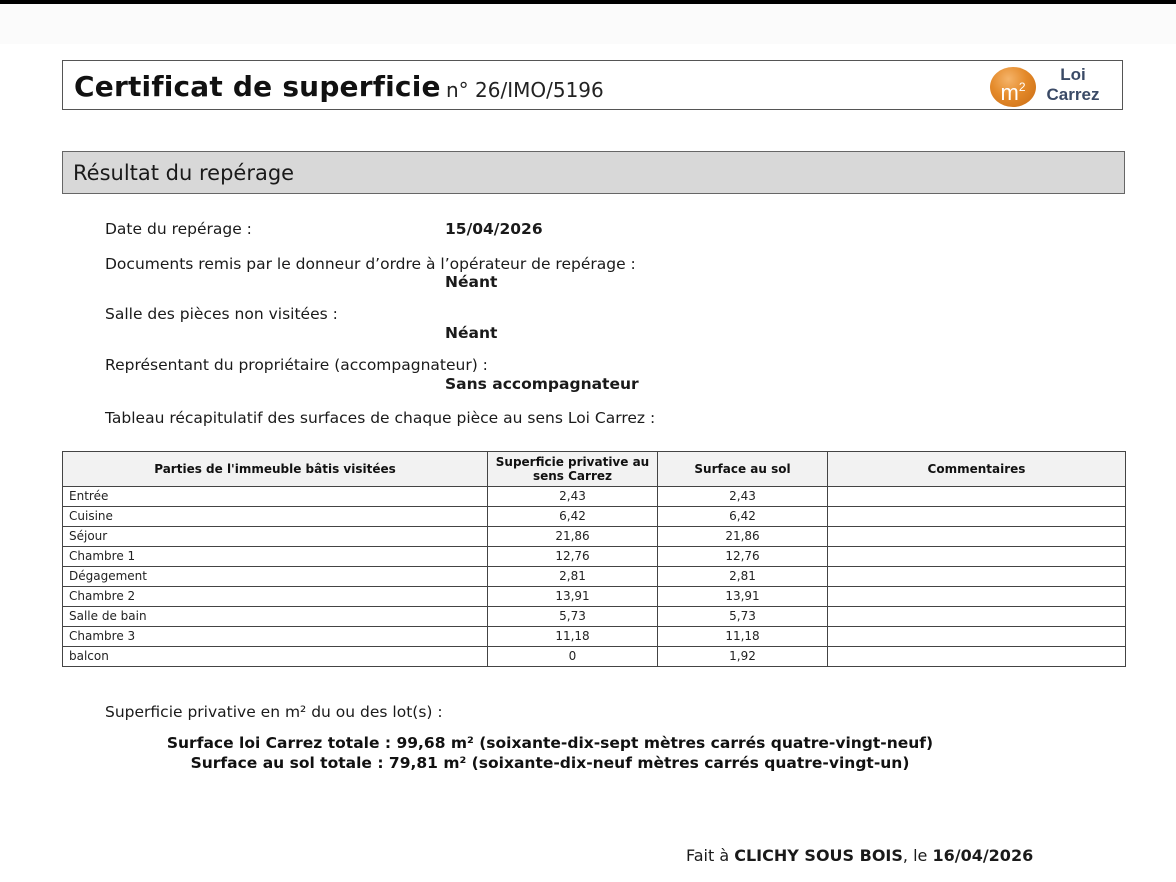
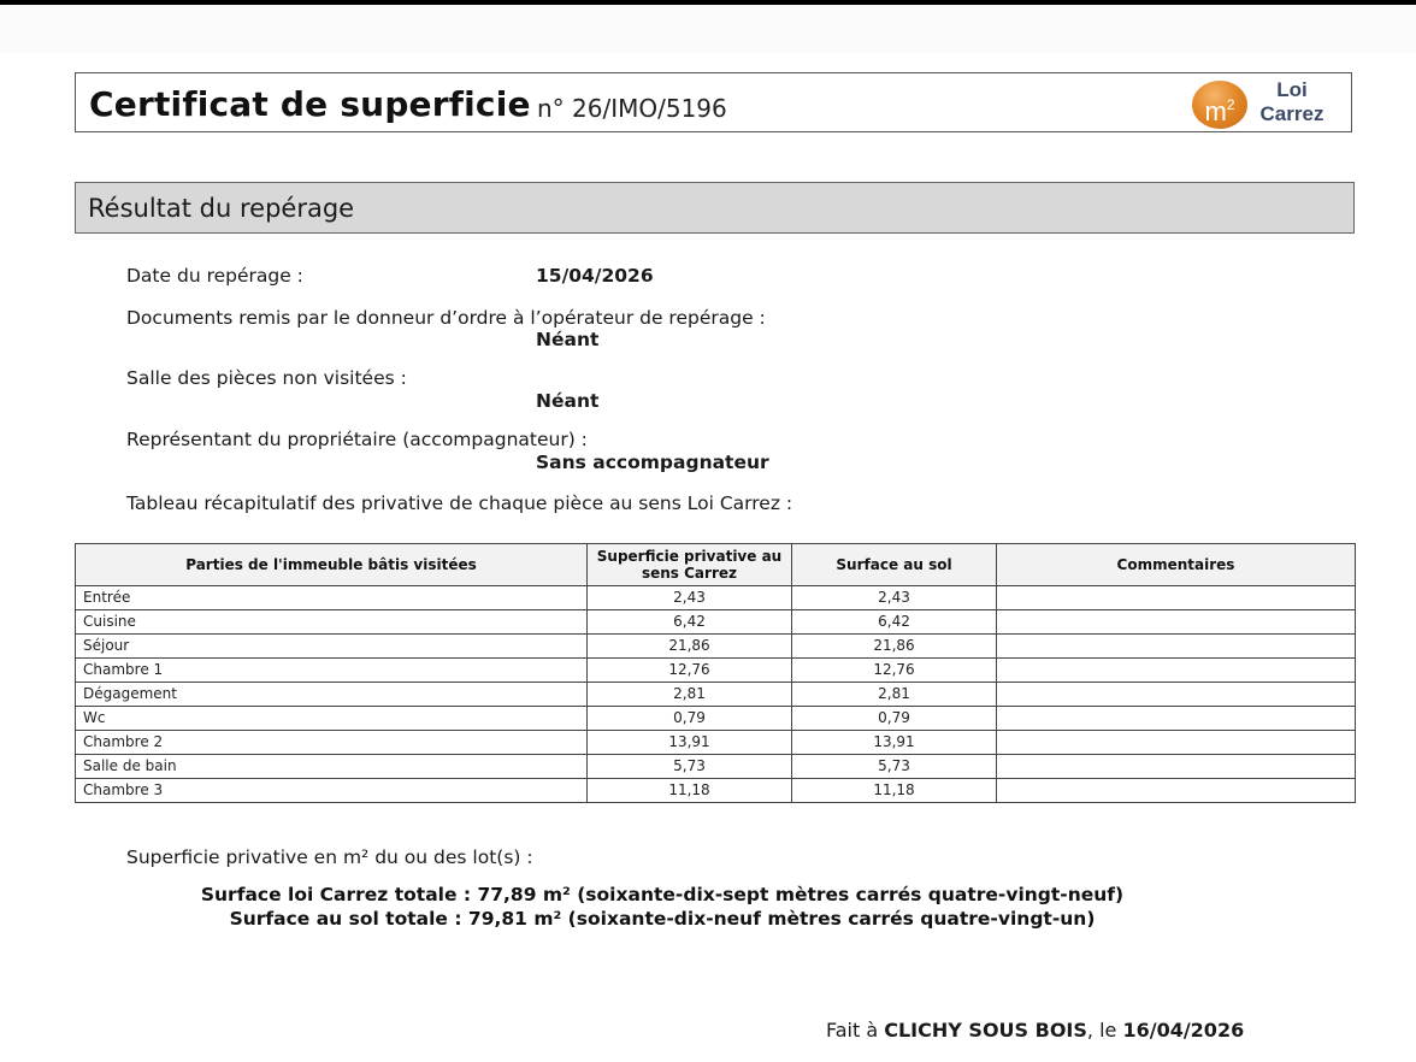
  Certificat de superficie
  n° 26/IMO/5196
  m2
  Loi
  Carrez
  Résultat du repérage
  Date du repérage :
  15/04/2026
  Documents remis par le donneur d’ordre à l’opérateur de repérage :
  Néant
  Salle des pièces non visitées :
  Néant
  Représentant du propriétaire (accompagnateur) :
  Sans accompagnateur
- Tableau récapitulatif des surfaces de chaque pièce au sens Loi Carrez :
+ Tableau récapitulatif des privative de chaque pièce au sens Loi Carrez :
  Parties de l'immeuble bâtis visitées	Superficie privative au sens Carrez	Surface au sol	Commentaires
  Entrée	2,43	2,43
  Cuisine	6,42	6,42
  Séjour	21,86	21,86
  Chambre 1	12,76	12,76
  Dégagement	2,81	2,81
+ Wc	0,79	0,79
  Chambre 2	13,91	13,91
  Salle de bain	5,73	5,73
  Chambre 3	11,18	11,18
- balcon	0	1,92
  Superficie privative en m² du ou des lot(s) :
- Surface loi Carrez totale : 99,68 m² (soixante-dix-sept mètres carrés quatre-vingt-neuf)
+ Surface loi Carrez totale : 77,89 m² (soixante-dix-sept mètres carrés quatre-vingt-neuf)
  Surface au sol totale : 79,81 m² (soixante-dix-neuf mètres carrés quatre-vingt-un)
  Fait à CLICHY SOUS BOIS, le 16/04/2026
